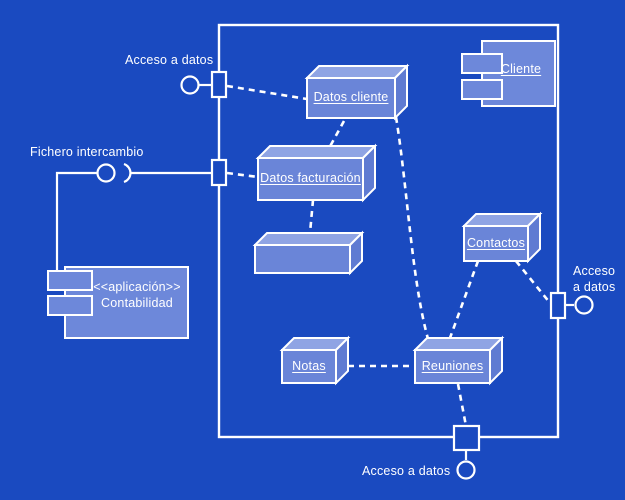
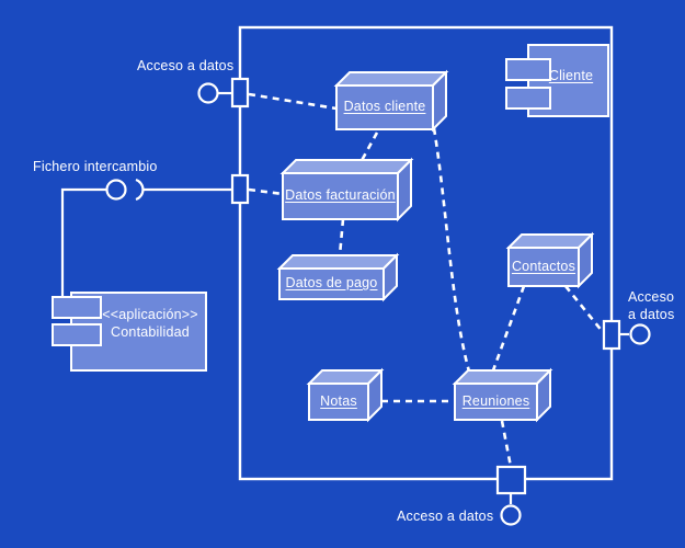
  Acceso a datos
  Fichero intercambio
  Acceso
  a datos
  Acceso a datos
  Datos cliente
  Datos facturación
+ Datos de pago
  Contactos
  Notas
  Reuniones
  Cliente
  <<aplicación>>
  Contabilidad
